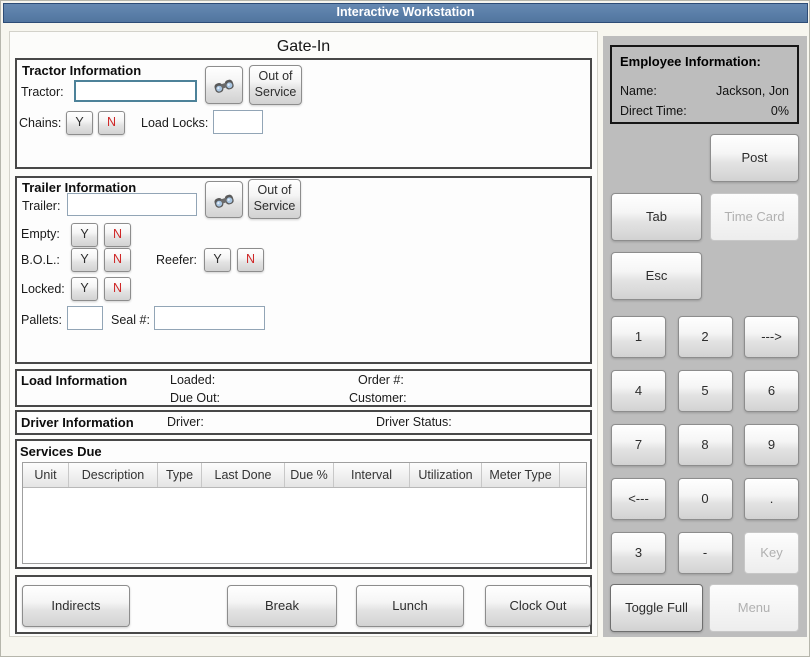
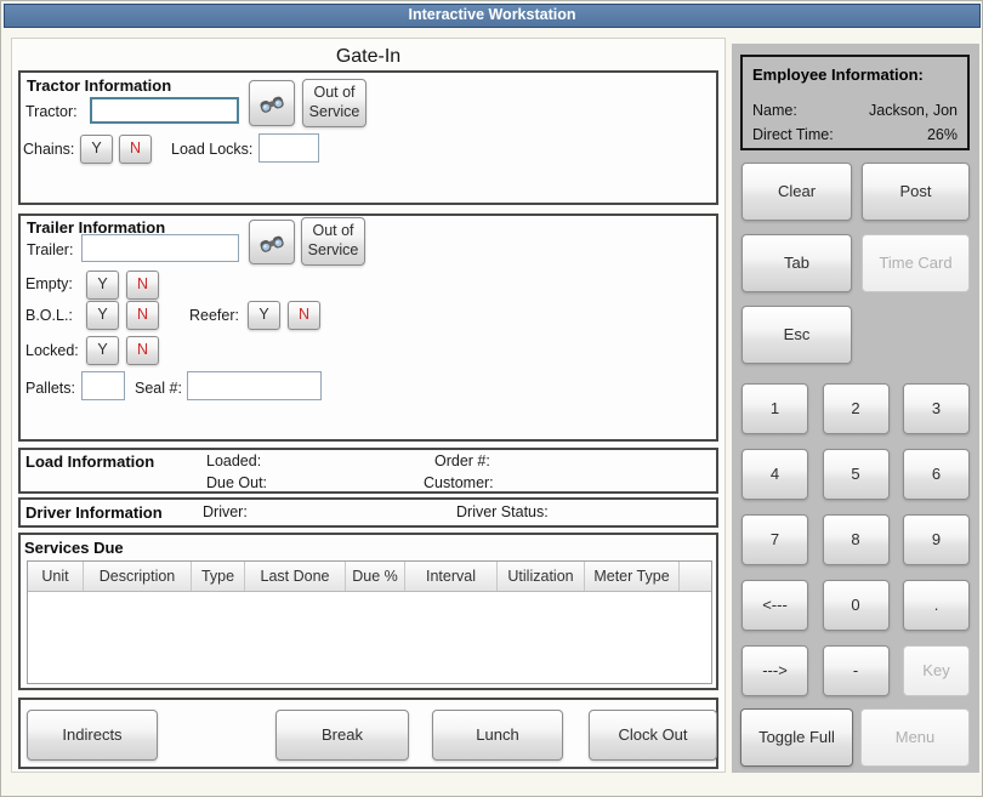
  Interactive Workstation
  Gate-In
  Tractor Information
  Tractor:
  Out of Service
  Chains:
  Y
  N
  Load Locks:
  Trailer Information
  Trailer:
  Out of Service
  Empty:
  Y
  N
  B.O.L.:
  Y
  N
  Reefer:
  Y
  N
  Locked:
  Y
  N
  Pallets:
  Seal #:
  Load Information
  Loaded:
  Order #:
  Due Out:
  Customer:
  Driver Information
  Driver:
  Driver Status:
  Services Due
  Unit
  Description
  Type
  Last Done
  Due %
  Interval
  Utilization
  Meter Type
  Indirects
  Break
  Lunch
  Clock Out
  Employee Information:
  Name:
  Jackson, Jon
  Direct Time:
- 0%
+ 26%
+ Clear
  Post
  Tab
  Time Card
  Esc
  1
  2
- --->
+ 3
  4
  5
  6
  7
  8
  9
  <---
  0
  .
- 3
+ --->
  -
  Key
  Toggle Full
  Menu
